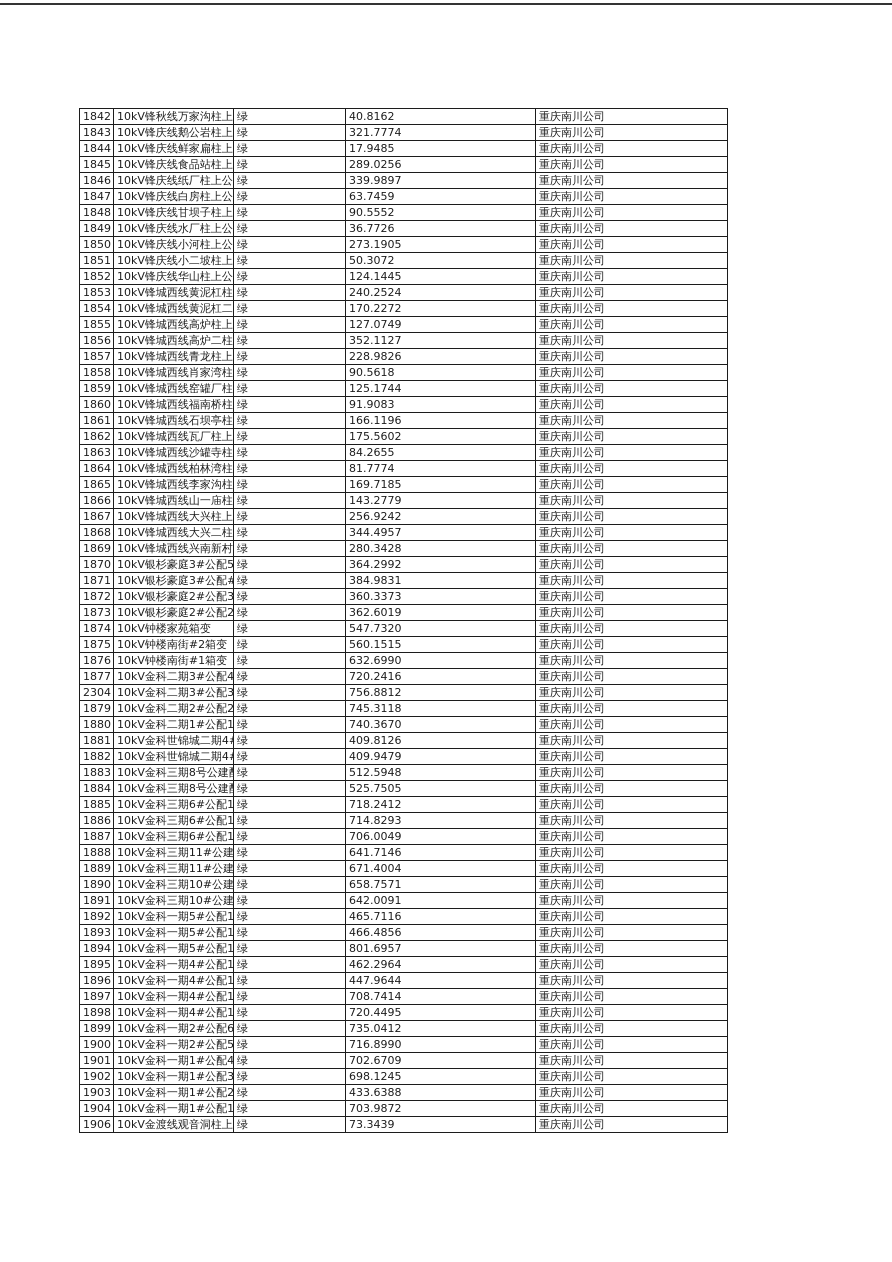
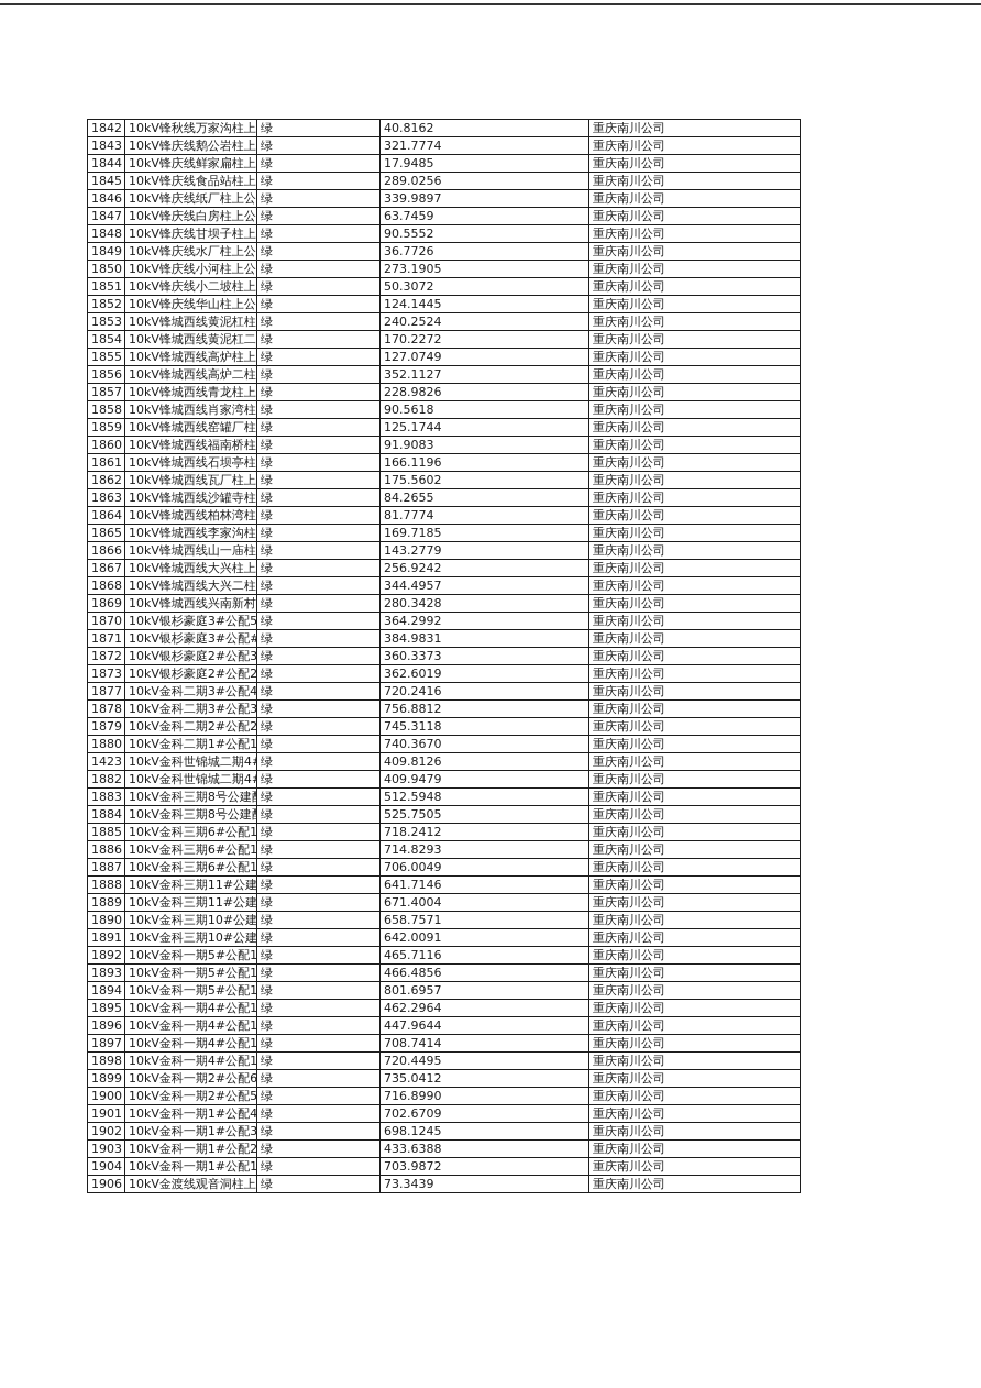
  1842	10kV锋秋线万家沟柱上	绿	40.8162	重庆南川公司
  1843	10kV锋庆线鹅公岩柱上	绿	321.7774	重庆南川公司
  1844	10kV锋庆线鲜家扁柱上	绿	17.9485	重庆南川公司
  1845	10kV锋庆线食品站柱上	绿	289.0256	重庆南川公司
  1846	10kV锋庆线纸厂柱上公	绿	339.9897	重庆南川公司
  1847	10kV锋庆线白房柱上公	绿	63.7459	重庆南川公司
  1848	10kV锋庆线甘坝子柱上	绿	90.5552	重庆南川公司
  1849	10kV锋庆线水厂柱上公	绿	36.7726	重庆南川公司
  1850	10kV锋庆线小河柱上公	绿	273.1905	重庆南川公司
  1851	10kV锋庆线小二坡柱上	绿	50.3072	重庆南川公司
  1852	10kV锋庆线华山柱上公	绿	124.1445	重庆南川公司
  1853	10kV锋城西线黄泥杠柱	绿	240.2524	重庆南川公司
  1854	10kV锋城西线黄泥杠二	绿	170.2272	重庆南川公司
  1855	10kV锋城西线高炉柱上	绿	127.0749	重庆南川公司
  1856	10kV锋城西线高炉二柱	绿	352.1127	重庆南川公司
  1857	10kV锋城西线青龙柱上	绿	228.9826	重庆南川公司
  1858	10kV锋城西线肖家湾柱	绿	90.5618	重庆南川公司
  1859	10kV锋城西线窑罐厂柱	绿	125.1744	重庆南川公司
  1860	10kV锋城西线福南桥柱	绿	91.9083	重庆南川公司
  1861	10kV锋城西线石坝亭柱	绿	166.1196	重庆南川公司
  1862	10kV锋城西线瓦厂柱上	绿	175.5602	重庆南川公司
  1863	10kV锋城西线沙罐寺柱	绿	84.2655	重庆南川公司
  1864	10kV锋城西线柏林湾柱	绿	81.7774	重庆南川公司
  1865	10kV锋城西线李家沟柱	绿	169.7185	重庆南川公司
  1866	10kV锋城西线山一庙柱	绿	143.2779	重庆南川公司
  1867	10kV锋城西线大兴柱上	绿	256.9242	重庆南川公司
  1868	10kV锋城西线大兴二柱	绿	344.4957	重庆南川公司
  1869	10kV锋城西线兴南新村	绿	280.3428	重庆南川公司
  1870	10kV银杉豪庭3#公配5	绿	364.2992	重庆南川公司
  1871	10kV银杉豪庭3#公配#	绿	384.9831	重庆南川公司
  1872	10kV银杉豪庭2#公配3	绿	360.3373	重庆南川公司
  1873	10kV银杉豪庭2#公配2	绿	362.6019	重庆南川公司
- 1874	10kV钟楼家苑箱变	绿	547.7320	重庆南川公司
- 1875	10kV钟楼南街#2箱变	绿	560.1515	重庆南川公司
- 1876	10kV钟楼南街#1箱变	绿	632.6990	重庆南川公司
  1877	10kV金科二期3#公配4	绿	720.2416	重庆南川公司
- 2304	10kV金科二期3#公配3	绿	756.8812	重庆南川公司
+ 1878	10kV金科二期3#公配3	绿	756.8812	重庆南川公司
  1879	10kV金科二期2#公配2	绿	745.3118	重庆南川公司
  1880	10kV金科二期1#公配1	绿	740.3670	重庆南川公司
- 1881	10kV金科世锦城二期4	绿	409.8126	重庆南川公司
+ 1423	10kV金科世锦城二期4	绿	409.8126	重庆南川公司
  1882	10kV金科世锦城二期4	绿	409.9479	重庆南川公司
  1883	10kV金科三期8号公建	绿	512.5948	重庆南川公司
  1884	10kV金科三期8号公建	绿	525.7505	重庆南川公司
  1885	10kV金科三期6#公配1	绿	718.2412	重庆南川公司
  1886	10kV金科三期6#公配1	绿	714.8293	重庆南川公司
  1887	10kV金科三期6#公配1	绿	706.0049	重庆南川公司
  1888	10kV金科三期11#公建	绿	641.7146	重庆南川公司
  1889	10kV金科三期11#公建	绿	671.4004	重庆南川公司
  1890	10kV金科三期10#公建	绿	658.7571	重庆南川公司
  1891	10kV金科三期10#公建	绿	642.0091	重庆南川公司
  1892	10kV金科一期5#公配1	绿	465.7116	重庆南川公司
  1893	10kV金科一期5#公配1	绿	466.4856	重庆南川公司
  1894	10kV金科一期5#公配1	绿	801.6957	重庆南川公司
  1895	10kV金科一期4#公配1	绿	462.2964	重庆南川公司
  1896	10kV金科一期4#公配1	绿	447.9644	重庆南川公司
  1897	10kV金科一期4#公配1	绿	708.7414	重庆南川公司
  1898	10kV金科一期4#公配1	绿	720.4495	重庆南川公司
  1899	10kV金科一期2#公配6	绿	735.0412	重庆南川公司
  1900	10kV金科一期2#公配5	绿	716.8990	重庆南川公司
  1901	10kV金科一期1#公配4	绿	702.6709	重庆南川公司
  1902	10kV金科一期1#公配3	绿	698.1245	重庆南川公司
  1903	10kV金科一期1#公配2	绿	433.6388	重庆南川公司
  1904	10kV金科一期1#公配1	绿	703.9872	重庆南川公司
  1906	10kV金渡线观音洞柱上	绿	73.3439	重庆南川公司
